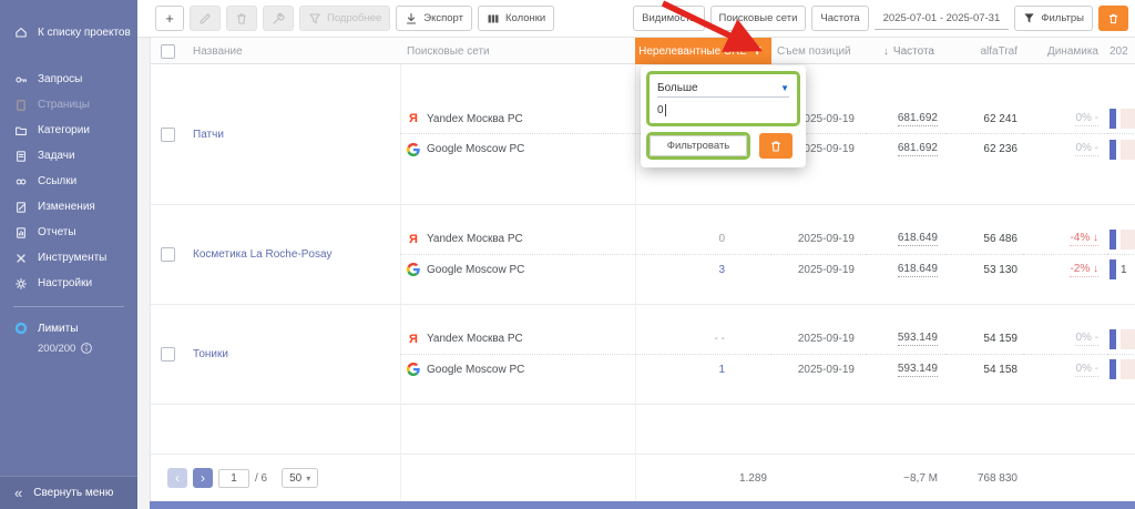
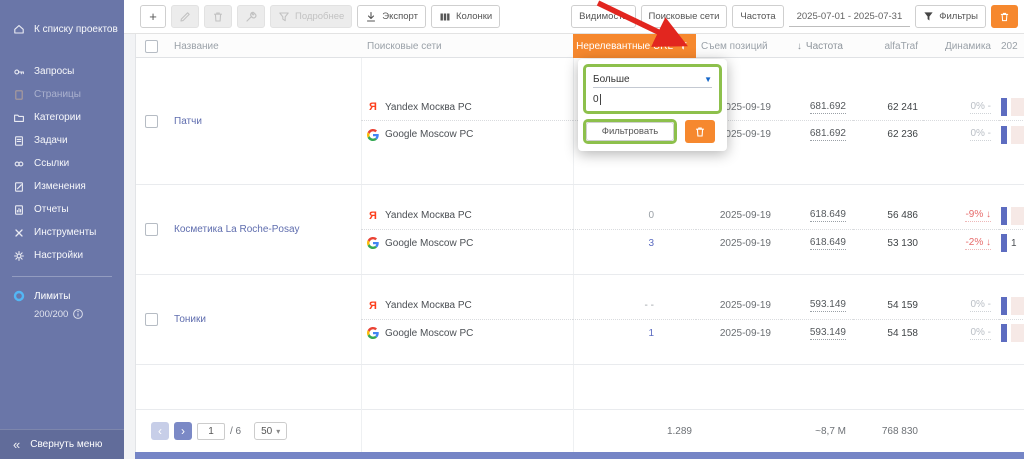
  К списку проектов
  Запросы
  Страницы
  Категории
  Задачи
  Ссылки
  Изменения
  Отчеты
  Инструменты
  Настройки
  Лимиты
  200/200
  «
  Свернуть меню
  +
  Подробнее
  Экспорт
  Колонки
  Видимос
  Поисковые сети
  Частота
  2025-07-01 - 2025-07-31
  Фильтры
  Название
  Поисковые сети
  Нерелевантные URL
  Съем позиций
  ↓
  Частота
  alfaTraf
  Динамика
  202
  Патчи
  Я
  Yandex Москва PC
  025-09-19
  681.692
  62 241
  0% -
  Google Moscow PC
  025-09-19
  681.692
  62 236
  0% -
  Косметика La Roche-Posay
  Я
  Yandex Москва PC
  0
  2025-09-19
  618.649
  56 486
- -4% ↓
+ -9% ↓
  Google Moscow PC
  3
  2025-09-19
  618.649
  53 130
  -2% ↓
  1
  Тоники
  Я
  Yandex Москва PC
  - -
  2025-09-19
  593.149
  54 159
  0% -
  Google Moscow PC
  1
  2025-09-19
  593.149
  54 158
  0% -
  ‹
  ›
  1
  / 6
  50
  ▾
  1.289
  ~8,7 М
  768 830
  Больше
  ▼
  0
  Фильтровать
